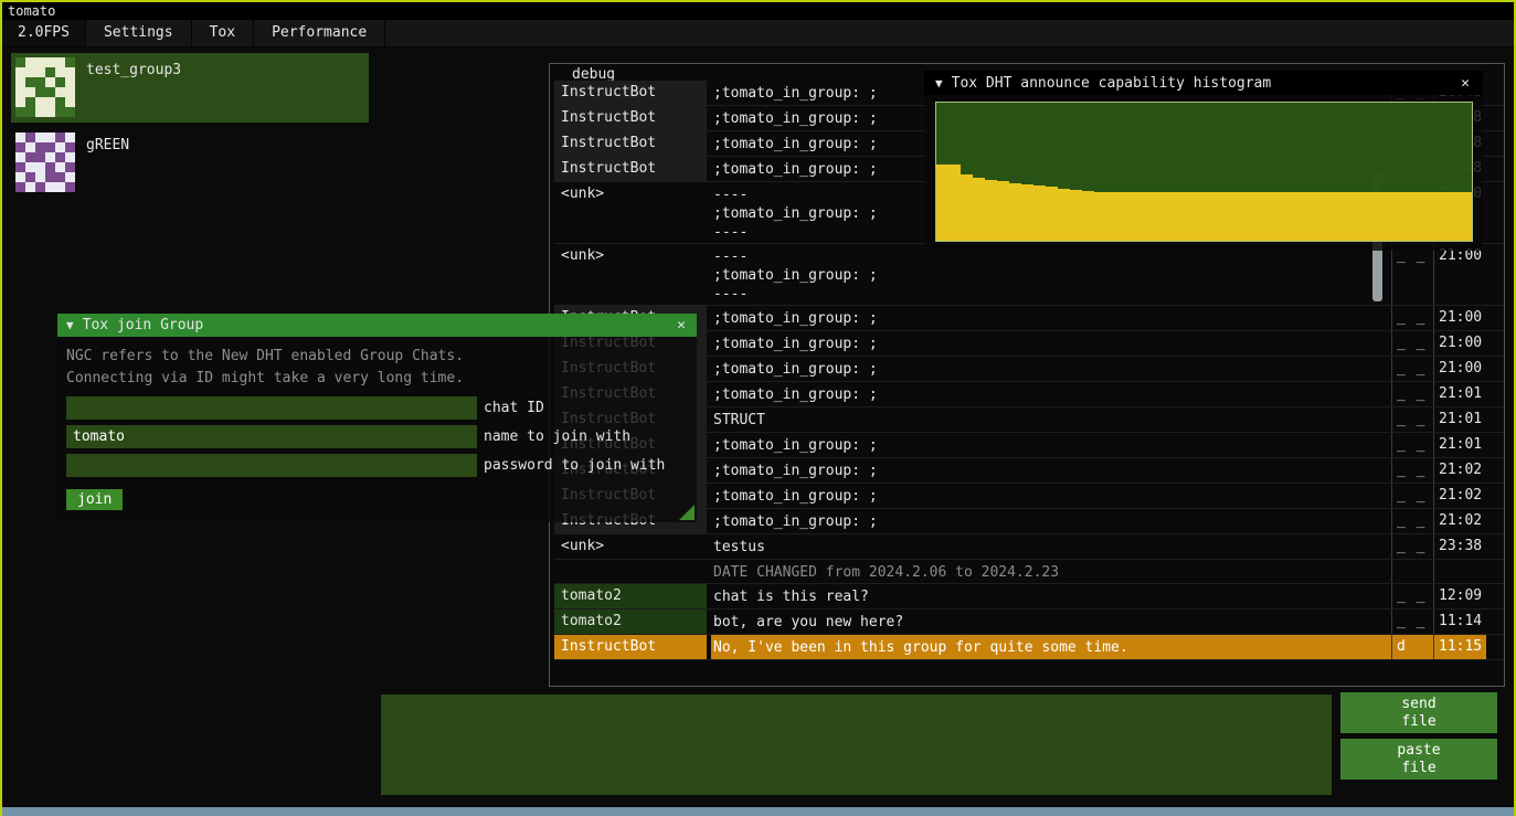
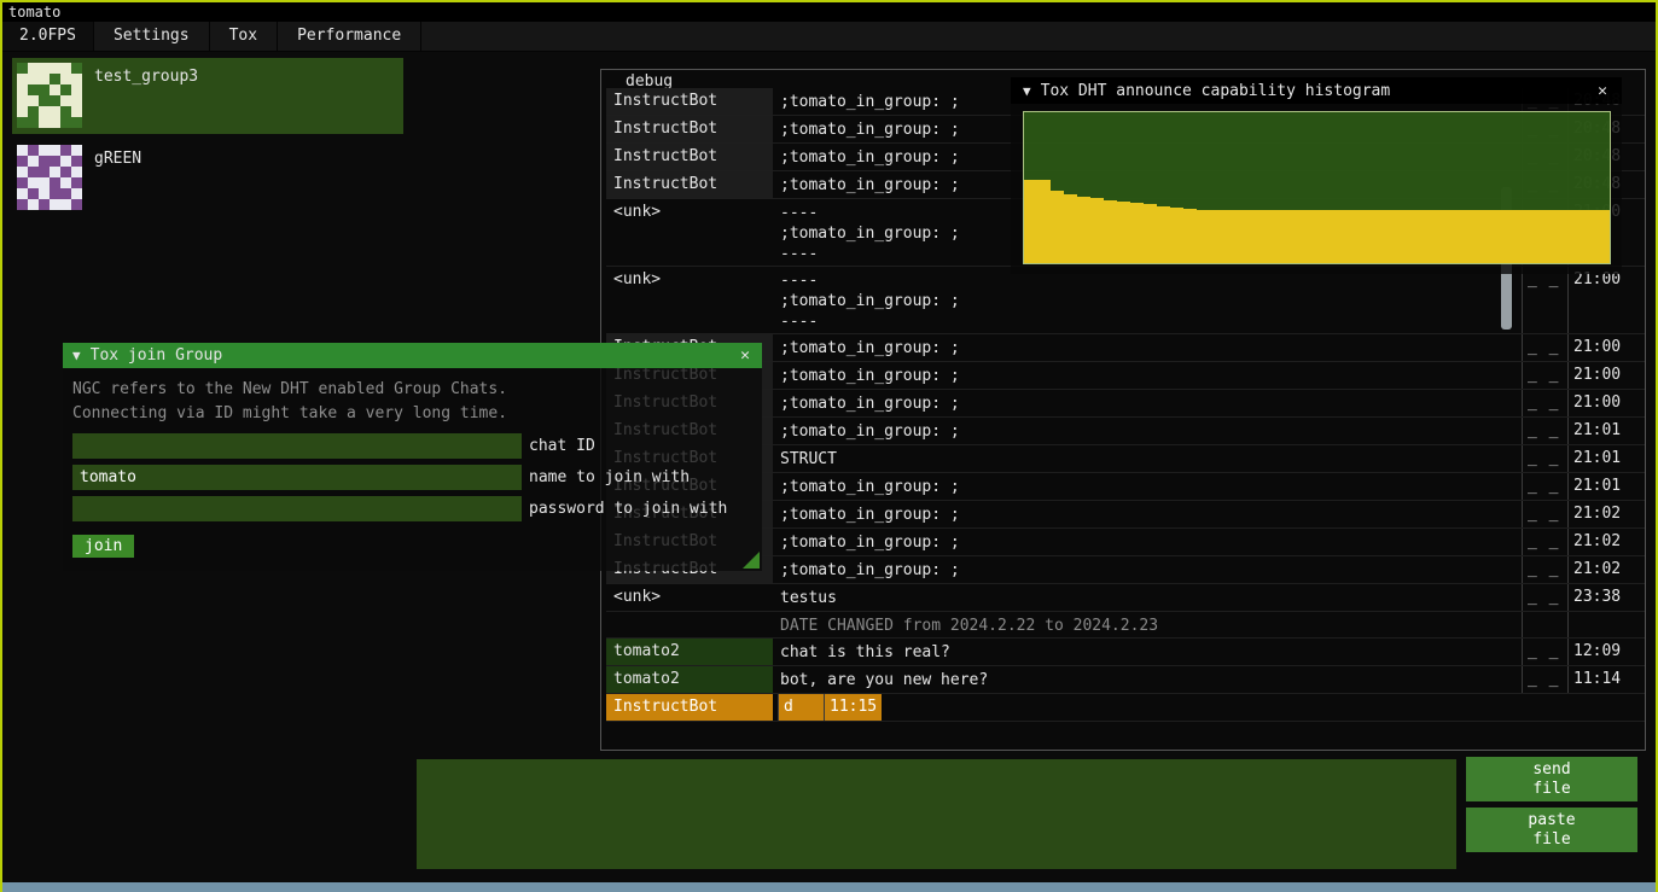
  tomato
  2.0FPS
  Settings
  Tox
  Performance
  test_group3
  gREEN
  debug
  InstructBot
  ;tomato_in_group: ;
  InstructBot
  ;tomato_in_group: ;
  InstructBot
  ;tomato_in_group: ;
  InstructBot
  ;tomato_in_group: ;
  <unk>
  ----
  ;tomato_in_group: ;
  ----
  <unk>
  ----
  ;tomato_in_group: ;
  ----
  _ _
  21:00
  ;tomato_in_group: ;
  _ _
  21:00
  InstructBot
  ;tomato_in_group: ;
  _ _
  21:00
  InstructBot
  ;tomato_in_group: ;
  _ _
  21:00
  InstructBot
  ;tomato_in_group: ;
  _ _
  21:01
  InstructBot
  STRUCT
  _ _
  21:01
  InstructBot
  ;tomato_in_group: ;
  _ _
  21:01
  InstructBot
  ;tomato_in_group: ;
  _ _
  21:02
  InstructBot
  ;tomato_in_group: ;
  _ _
  21:02
  InstructBot
  ;tomato_in_group: ;
  _ _
  21:02
  <unk>
  testus
  _ _
  23:38
- DATE CHANGED from 2024.2.06 to 2024.2.23
+ DATE CHANGED from 2024.2.22 to 2024.2.23
  tomato2
  chat is this real?
  _ _
  12:09
  tomato2
  bot, are you new here?
  _ _
  11:14
  InstructBot
- No, I've been in this group for quite some time.
  d
  11:15
  send
  file
  paste
  file
  ▼
  Tox DHT announce capability histogram
  ✕
  ▼
  Tox join Group
  ✕
  NGC refers to the New DHT enabled Group Chats.
  Connecting via ID might take a very long time.
  chat ID
  tomato
  name to join with
  password to join with
  join
